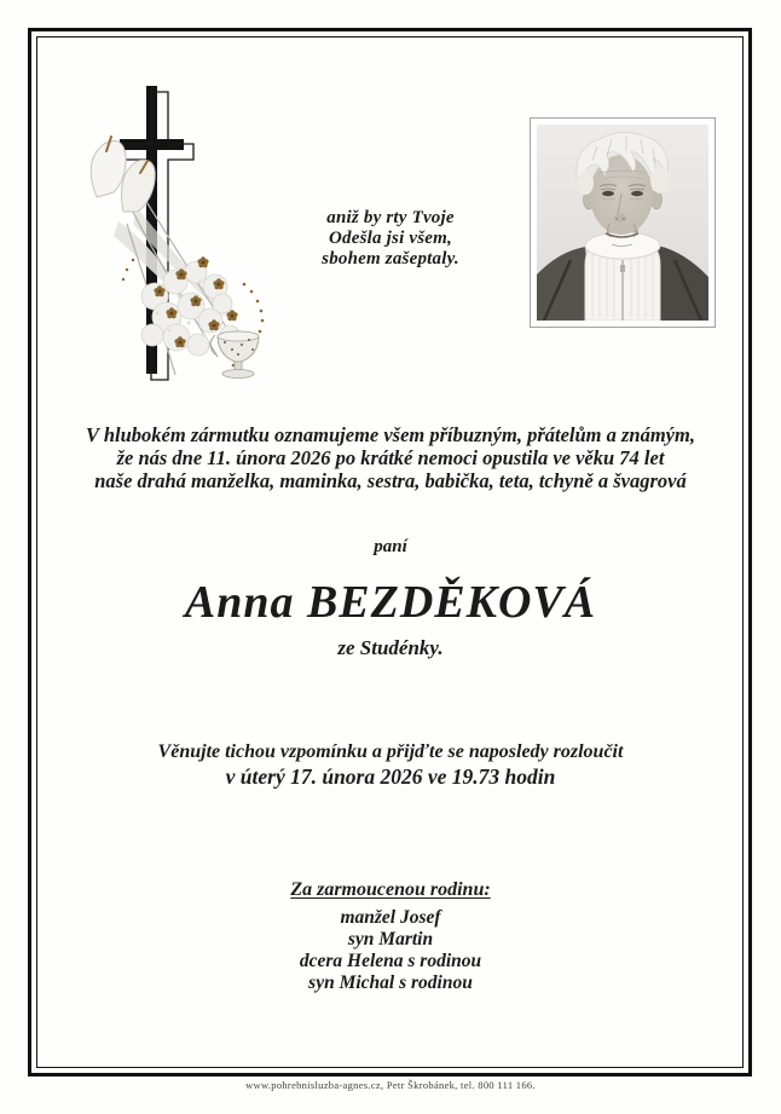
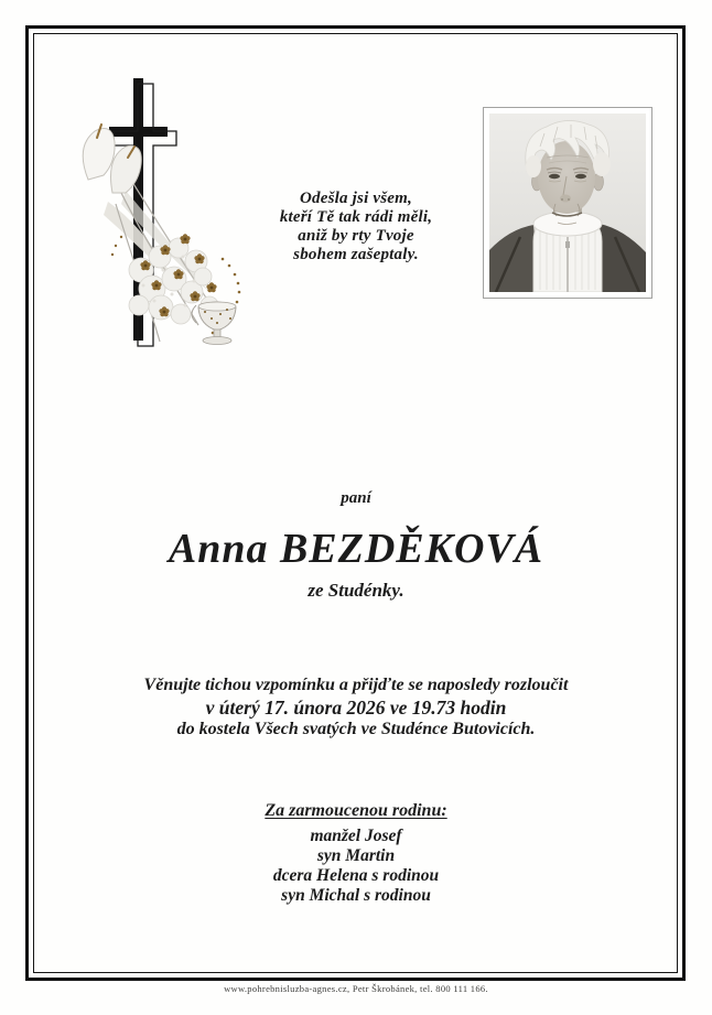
- aniž by rty Tvoje
+ Odešla jsi všem,
+ kteří Tě tak rádi měli,
- Odešla jsi všem,
+ aniž by rty Tvoje
  sbohem zašeptaly.
- V hlubokém zármutku oznamujeme všem příbuzným, přátelům a známým,
- že nás dne 11. února 2026 po krátké nemoci opustila ve věku 74 let
- naše drahá manželka, maminka, sestra, babička, teta, tchyně a švagrová
  paní
  Anna BEZDĚKOVÁ
  ze Studénky.
  Věnujte tichou vzpomínku a přijďte se naposledy rozloučit
  v úterý 17. února 2026 ve 19.73 hodin
+ do kostela Všech svatých ve Studénce Butovicích.
  Za zarmoucenou rodinu:
  manžel Josef
  syn Martin
  dcera Helena s rodinou
  syn Michal s rodinou
  www.pohrebnisluzba-agnes.cz, Petr Škrobánek, tel. 800 111 166.
